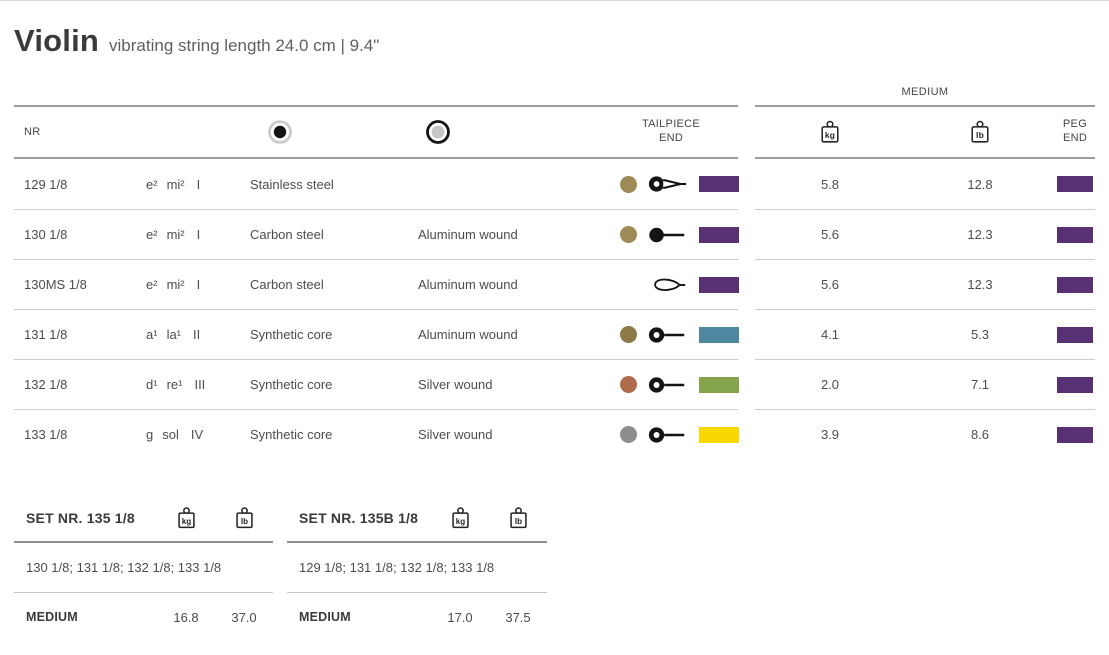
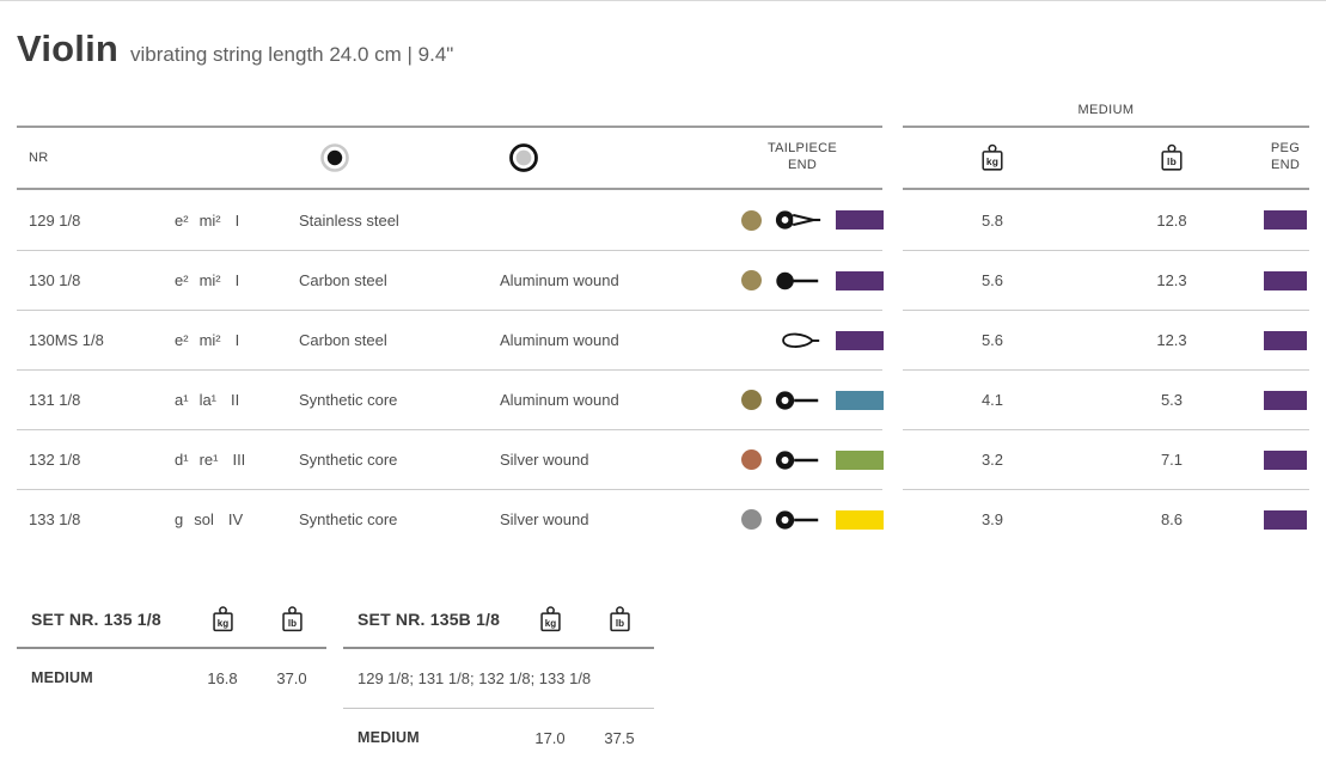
  Violin
  vibrating string length 24.0 cm | 9.4"
  MEDIUM
  NR
  TAILPIECE
  END
  129 1/8
  e² mi² I
  Stainless steel
  130 1/8
  e² mi² I
  Carbon steel
  Aluminum wound
  130MS 1/8
  e² mi² I
  Carbon steel
  Aluminum wound
  131 1/8
  a¹ la¹ II
  Synthetic core
  Aluminum wound
  132 1/8
  d¹ re¹ III
  Synthetic core
  Silver wound
  133 1/8
  g sol IV
  Synthetic core
  Silver wound
  kg
  lb
  PEG
  END
  5.8
  12.8
  5.6
  12.3
  5.6
  12.3
  4.1
  5.3
- 2.0
+ 3.2
  7.1
  3.9
  8.6
  SET NR. 135 1/8
  kg
  lb
- 130 1/8; 131 1/8; 132 1/8; 133 1/8
  MEDIUM
  16.8
  37.0
  SET NR. 135B 1/8
  kg
  lb
  129 1/8; 131 1/8; 132 1/8; 133 1/8
  MEDIUM
  17.0
  37.5
